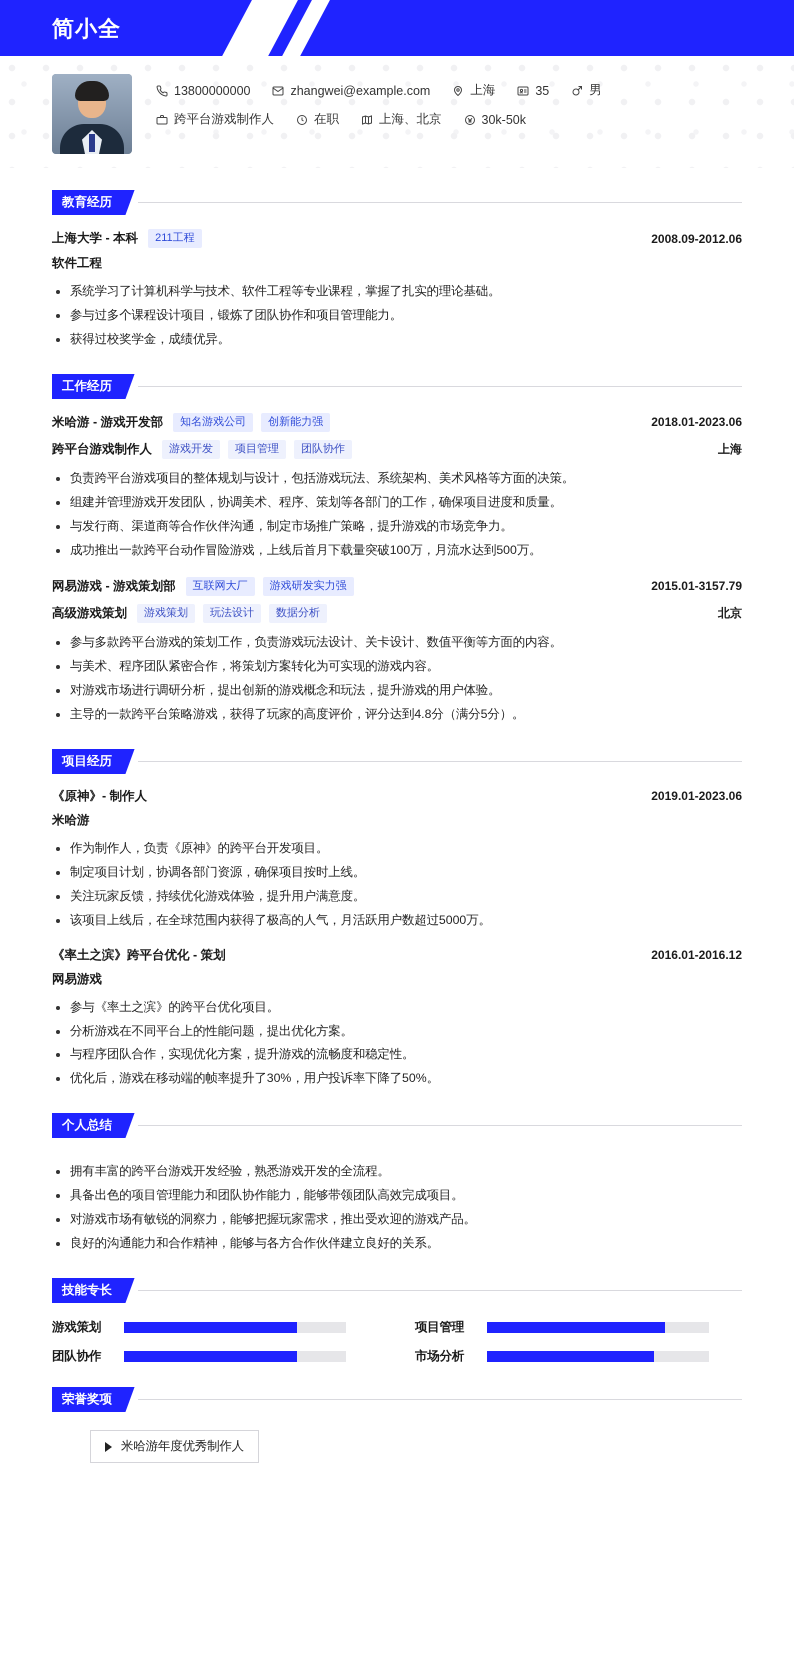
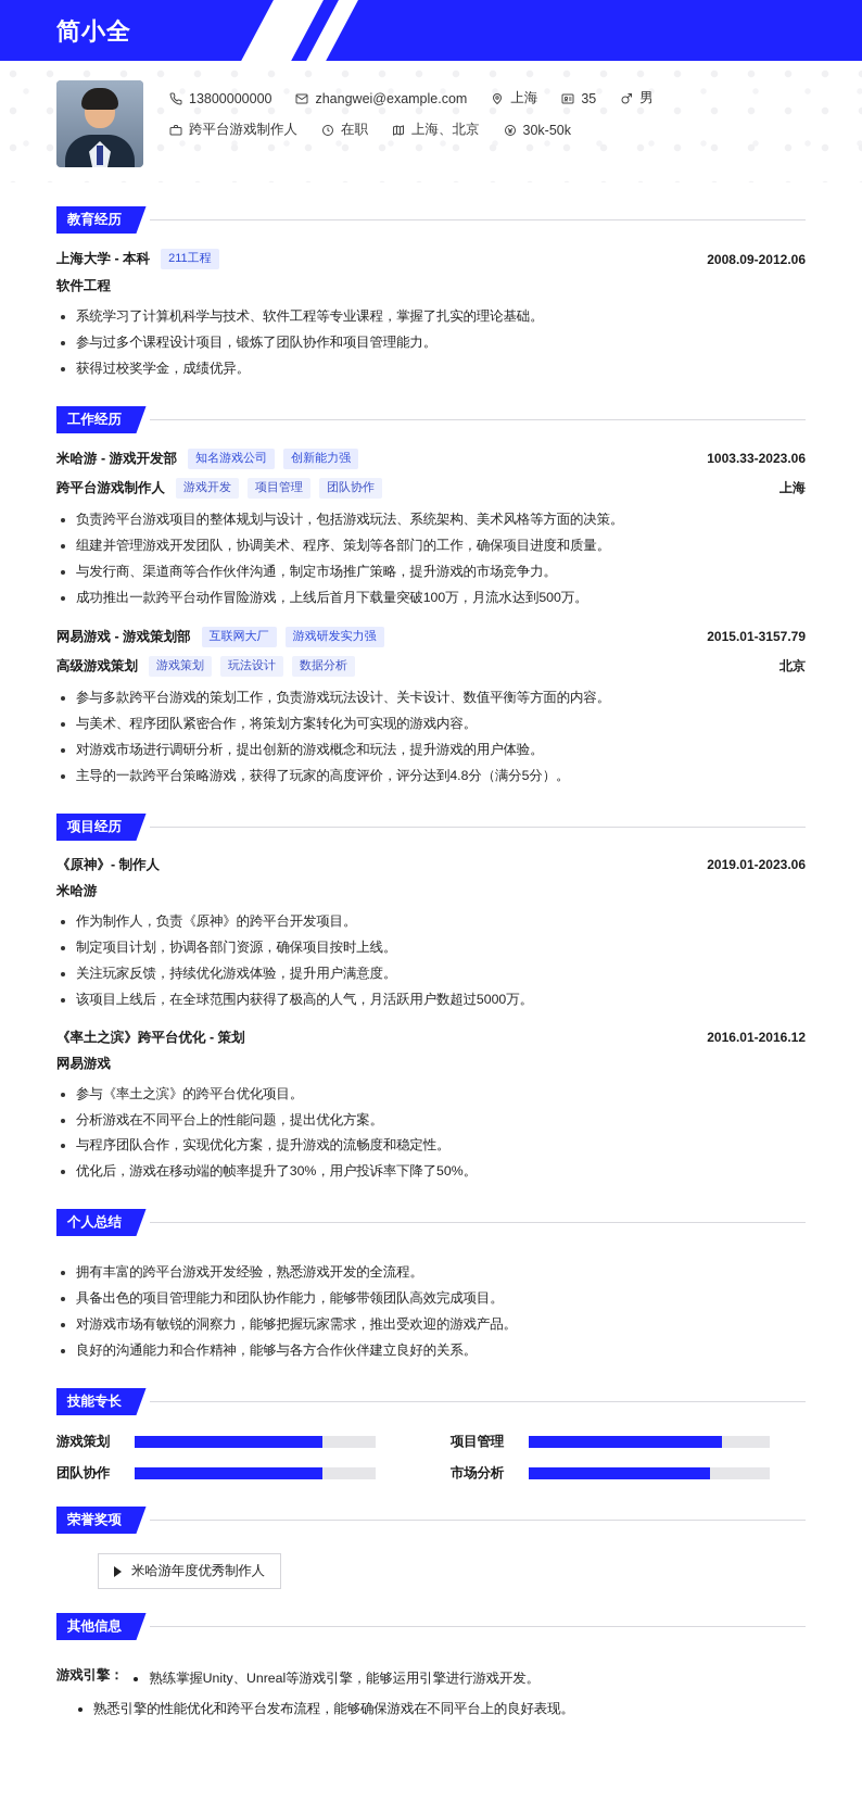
  简小全
  13800000000
  zhangwei@example.com
  上海
  35
  男
  跨平台游戏制作人
  在职
  上海、北京
  30k-50k
  教育经历
  上海大学 - 本科
  211工程
  2008.09-2012.06
  软件工程
  系统学习了计算机科学与技术、软件工程等专业课程，掌握了扎实的理论基础。
  参与过多个课程设计项目，锻炼了团队协作和项目管理能力。
  获得过校奖学金，成绩优异。
  工作经历
  米哈游 - 游戏开发部
  知名游戏公司
  创新能力强
- 2018.01-2023.06
+ 1003.33-2023.06
  跨平台游戏制作人
  游戏开发
  项目管理
  团队协作
  上海
  负责跨平台游戏项目的整体规划与设计，包括游戏玩法、系统架构、美术风格等方面的决策。
  组建并管理游戏开发团队，协调美术、程序、策划等各部门的工作，确保项目进度和质量。
  与发行商、渠道商等合作伙伴沟通，制定市场推广策略，提升游戏的市场竞争力。
  成功推出一款跨平台动作冒险游戏，上线后首月下载量突破100万，月流水达到500万。
  网易游戏 - 游戏策划部
  互联网大厂
  游戏研发实力强
  2015.01-3157.79
  高级游戏策划
  游戏策划
  玩法设计
  数据分析
  北京
  参与多款跨平台游戏的策划工作，负责游戏玩法设计、关卡设计、数值平衡等方面的内容。
  与美术、程序团队紧密合作，将策划方案转化为可实现的游戏内容。
  对游戏市场进行调研分析，提出创新的游戏概念和玩法，提升游戏的用户体验。
  主导的一款跨平台策略游戏，获得了玩家的高度评价，评分达到4.8分（满分5分）。
  项目经历
  《原神》- 制作人
  2019.01-2023.06
  米哈游
  作为制作人，负责《原神》的跨平台开发项目。
  制定项目计划，协调各部门资源，确保项目按时上线。
  关注玩家反馈，持续优化游戏体验，提升用户满意度。
  该项目上线后，在全球范围内获得了极高的人气，月活跃用户数超过5000万。
  《率土之滨》跨平台优化 - 策划
  2016.01-2016.12
  网易游戏
  参与《率土之滨》的跨平台优化项目。
  分析游戏在不同平台上的性能问题，提出优化方案。
  与程序团队合作，实现优化方案，提升游戏的流畅度和稳定性。
  优化后，游戏在移动端的帧率提升了30%，用户投诉率下降了50%。
  个人总结
  拥有丰富的跨平台游戏开发经验，熟悉游戏开发的全流程。
  具备出色的项目管理能力和团队协作能力，能够带领团队高效完成项目。
  对游戏市场有敏锐的洞察力，能够把握玩家需求，推出受欢迎的游戏产品。
  良好的沟通能力和合作精神，能够与各方合作伙伴建立良好的关系。
  技能专长
  游戏策划
  项目管理
  团队协作
  市场分析
  荣誉奖项
  米哈游年度优秀制作人
+ 其他信息
+ 游戏引擎：
+ 熟练掌握Unity、Unreal等游戏引擎，能够运用引擎进行游戏开发。
+ 熟悉引擎的性能优化和跨平台发布流程，能够确保游戏在不同平台上的良好表现。
